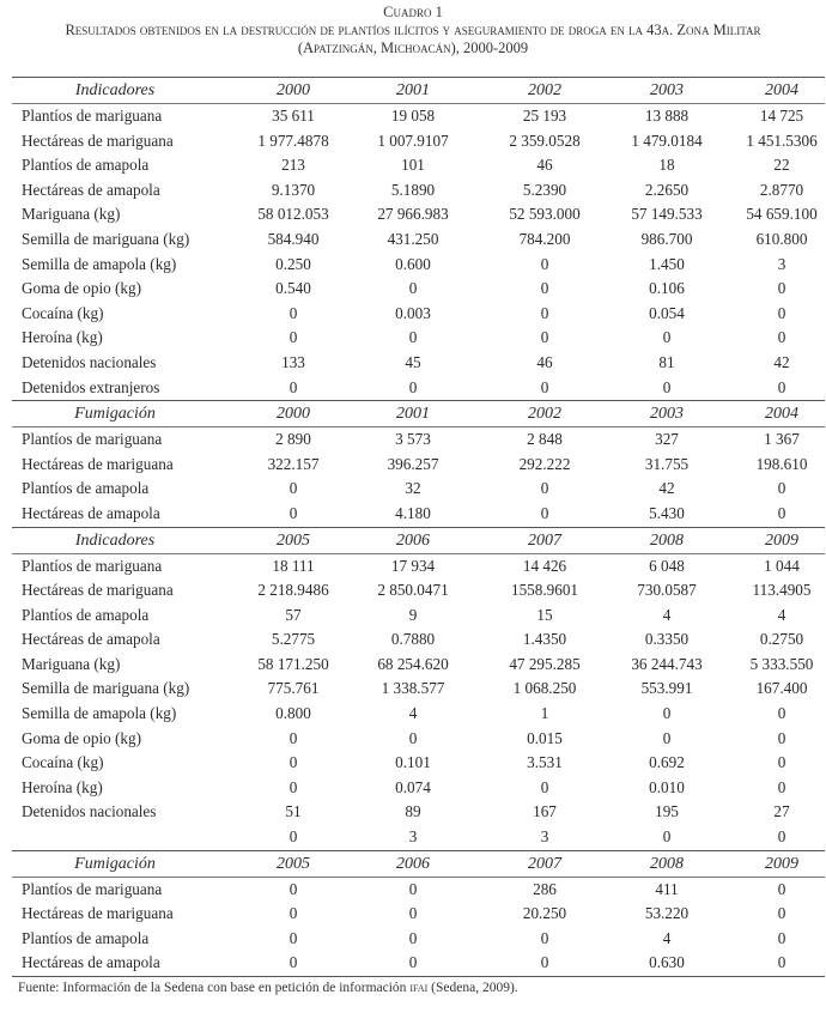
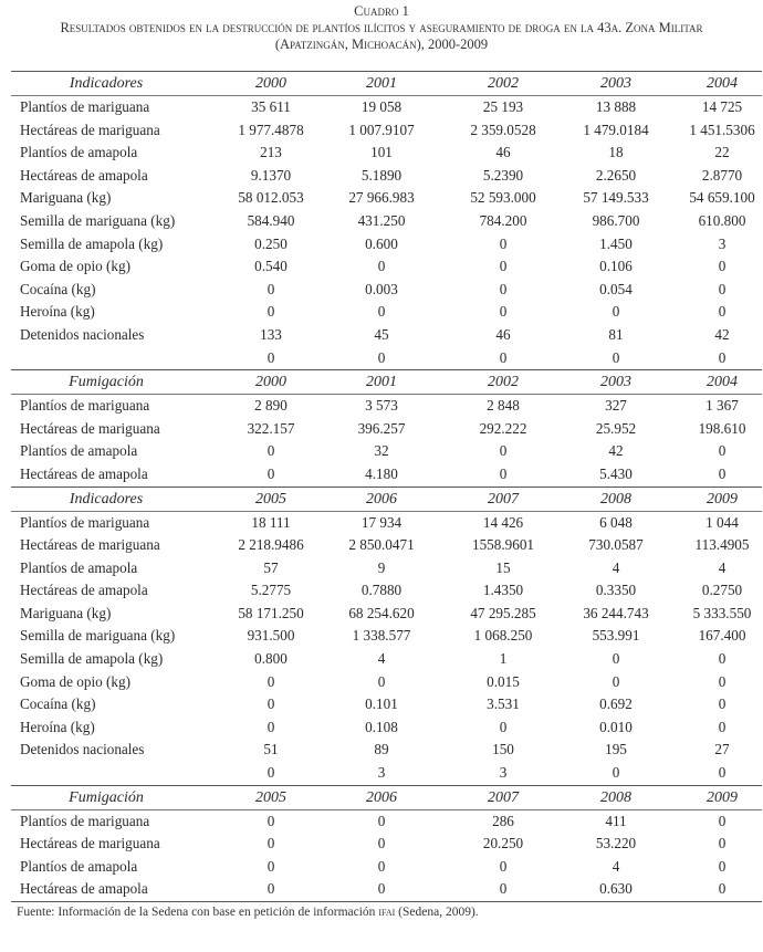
  Cuadro 1
  Resultados obtenidos en la destrucción de plantíos ilícitos y aseguramiento de droga en la 43a. Zona Militar
  (Apatzingán, Michoacán), 2000-2009
  Indicadores
  2000
  2001
  2002
  2003
  2004
  Plantíos de mariguana
  35 611
  19 058
  25 193
  13 888
  14 725
  Hectáreas de mariguana
  1 977.4878
  1 007.9107
  2 359.0528
  1 479.0184
  1 451.5306
  Plantíos de amapola
  213
  101
  46
  18
  22
  Hectáreas de amapola
  9.1370
  5.1890
  5.2390
  2.2650
  2.8770
  Mariguana (kg)
  58 012.053
  27 966.983
  52 593.000
  57 149.533
  54 659.100
  Semilla de mariguana (kg)
  584.940
  431.250
  784.200
  986.700
  610.800
  Semilla de amapola (kg)
  0.250
  0.600
  0
  1.450
  3
  Goma de opio (kg)
  0.540
  0
  0
  0.106
  0
  Cocaína (kg)
  0
  0.003
  0
  0.054
  0
  Heroína (kg)
  0
  0
  0
  0
  0
  Detenidos nacionales
  133
  45
  46
  81
  42
- Detenidos extranjeros
  0
  0
  0
  0
  0
  Fumigación
  2000
  2001
  2002
  2003
  2004
  Plantíos de mariguana
  2 890
  3 573
  2 848
  327
  1 367
  Hectáreas de mariguana
  322.157
  396.257
  292.222
- 31.755
+ 25.952
  198.610
  Plantíos de amapola
  0
  32
  0
  42
  0
  Hectáreas de amapola
  0
  4.180
  0
  5.430
  0
  Indicadores
  2005
  2006
  2007
  2008
  2009
  Plantíos de mariguana
  18 111
  17 934
  14 426
  6 048
  1 044
  Hectáreas de mariguana
  2 218.9486
  2 850.0471
  1558.9601
  730.0587
  113.4905
  Plantíos de amapola
  57
  9
  15
  4
  4
  Hectáreas de amapola
  5.2775
  0.7880
  1.4350
  0.3350
  0.2750
  Mariguana (kg)
  58 171.250
  68 254.620
  47 295.285
  36 244.743
  5 333.550
  Semilla de mariguana (kg)
- 775.761
+ 931.500
  1 338.577
  1 068.250
  553.991
  167.400
  Semilla de amapola (kg)
  0.800
  4
  1
  0
  0
  Goma de opio (kg)
  0
  0
  0.015
  0
  0
  Cocaína (kg)
  0
  0.101
  3.531
  0.692
  0
  Heroína (kg)
  0
- 0.074
+ 0.108
  0
  0.010
  0
  Detenidos nacionales
  51
  89
- 167
+ 150
  195
  27
  0
  3
  3
  0
  0
  Fumigación
  2005
  2006
  2007
  2008
  2009
  Plantíos de mariguana
  0
  0
  286
  411
  0
  Hectáreas de mariguana
  0
  0
  20.250
  53.220
  0
  Plantíos de amapola
  0
  0
  0
  4
  0
  Hectáreas de amapola
  0
  0
  0
  0.630
  0
  Fuente: Información de la Sedena con base en petición de información ifai (Sedena, 2009).
